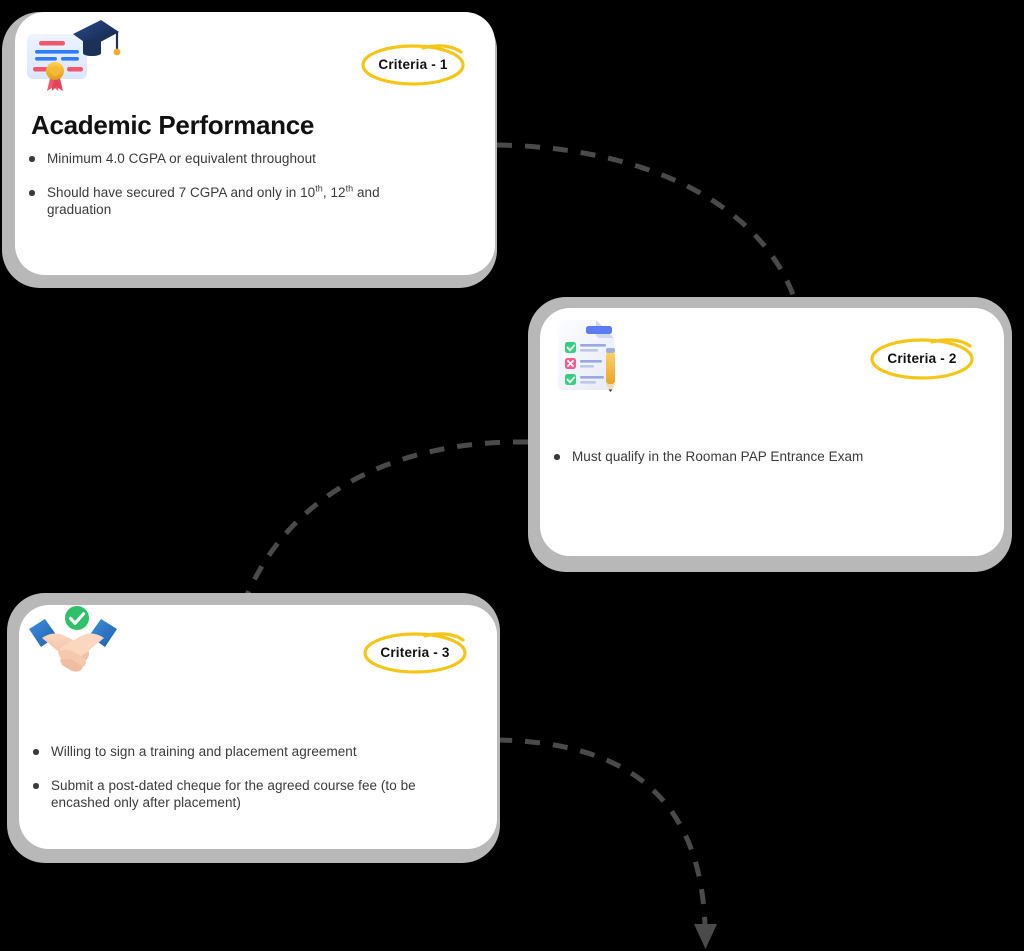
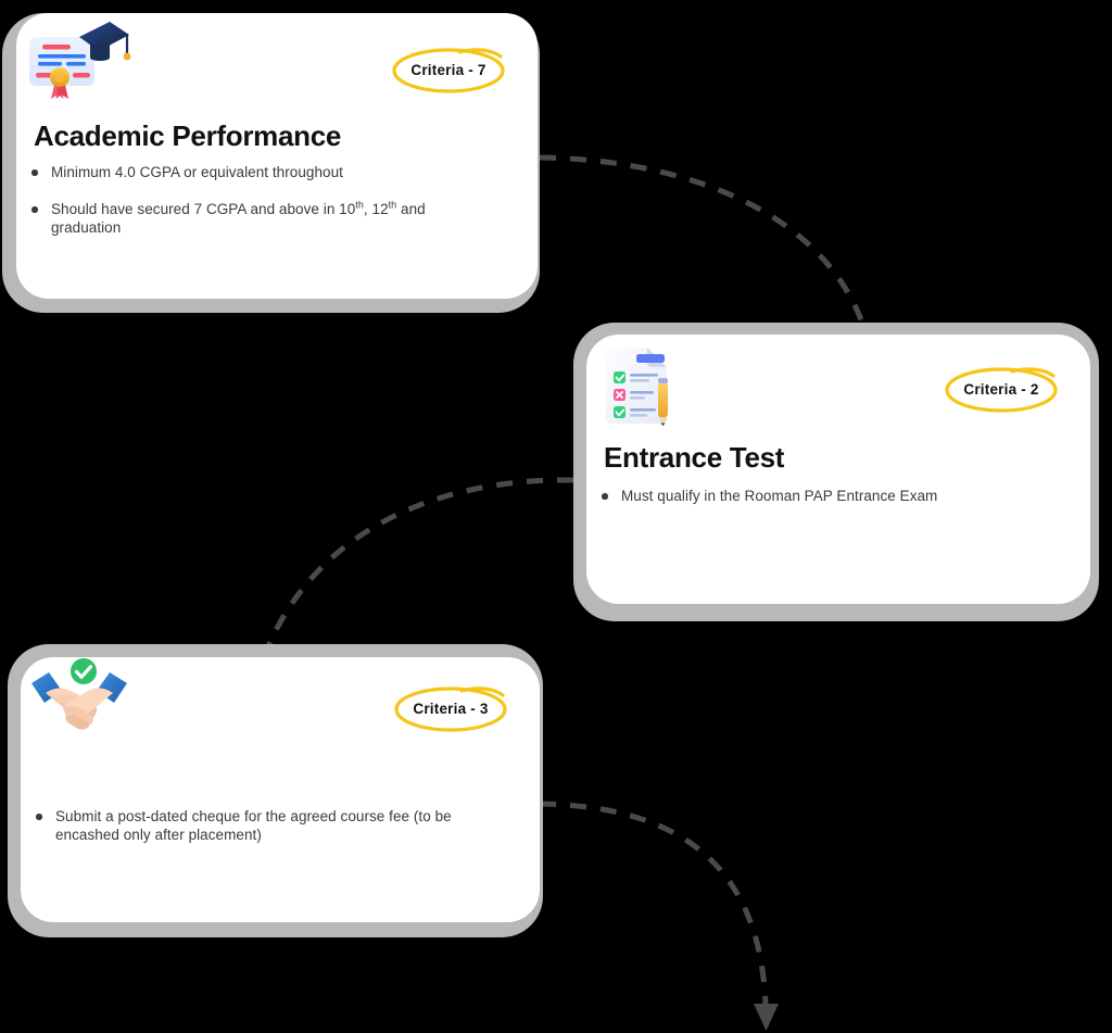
- Criteria - 1
+ Criteria - 7
  Academic Performance
  Minimum 4.0 CGPA or equivalent throughout
- Should have secured 7 CGPA and only in 10th, 12th and graduation
+ Should have secured 7 CGPA and above in 10th, 12th and graduation
  Criteria - 2
+ Entrance Test
  Must qualify in the Rooman PAP Entrance Exam
  Criteria - 3
- Willing to sign a training and placement agreement
  Submit a post-dated cheque for the agreed course fee (to be encashed only after placement)
